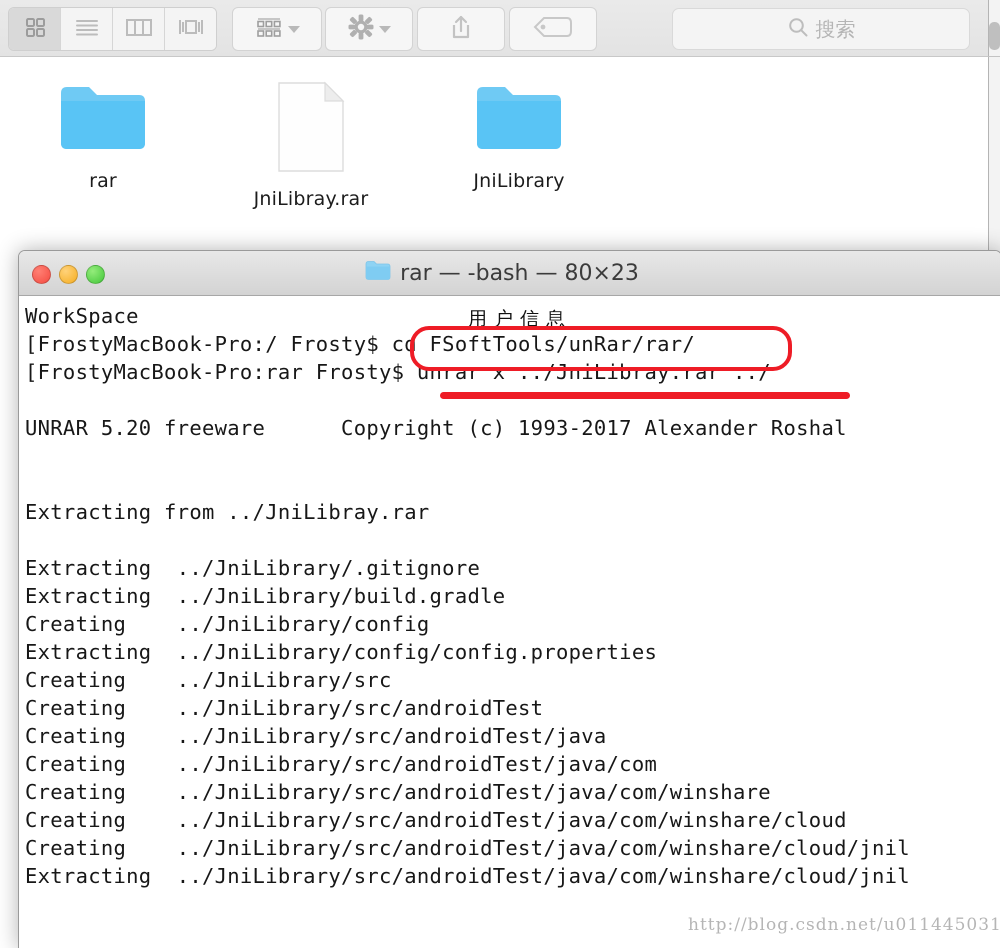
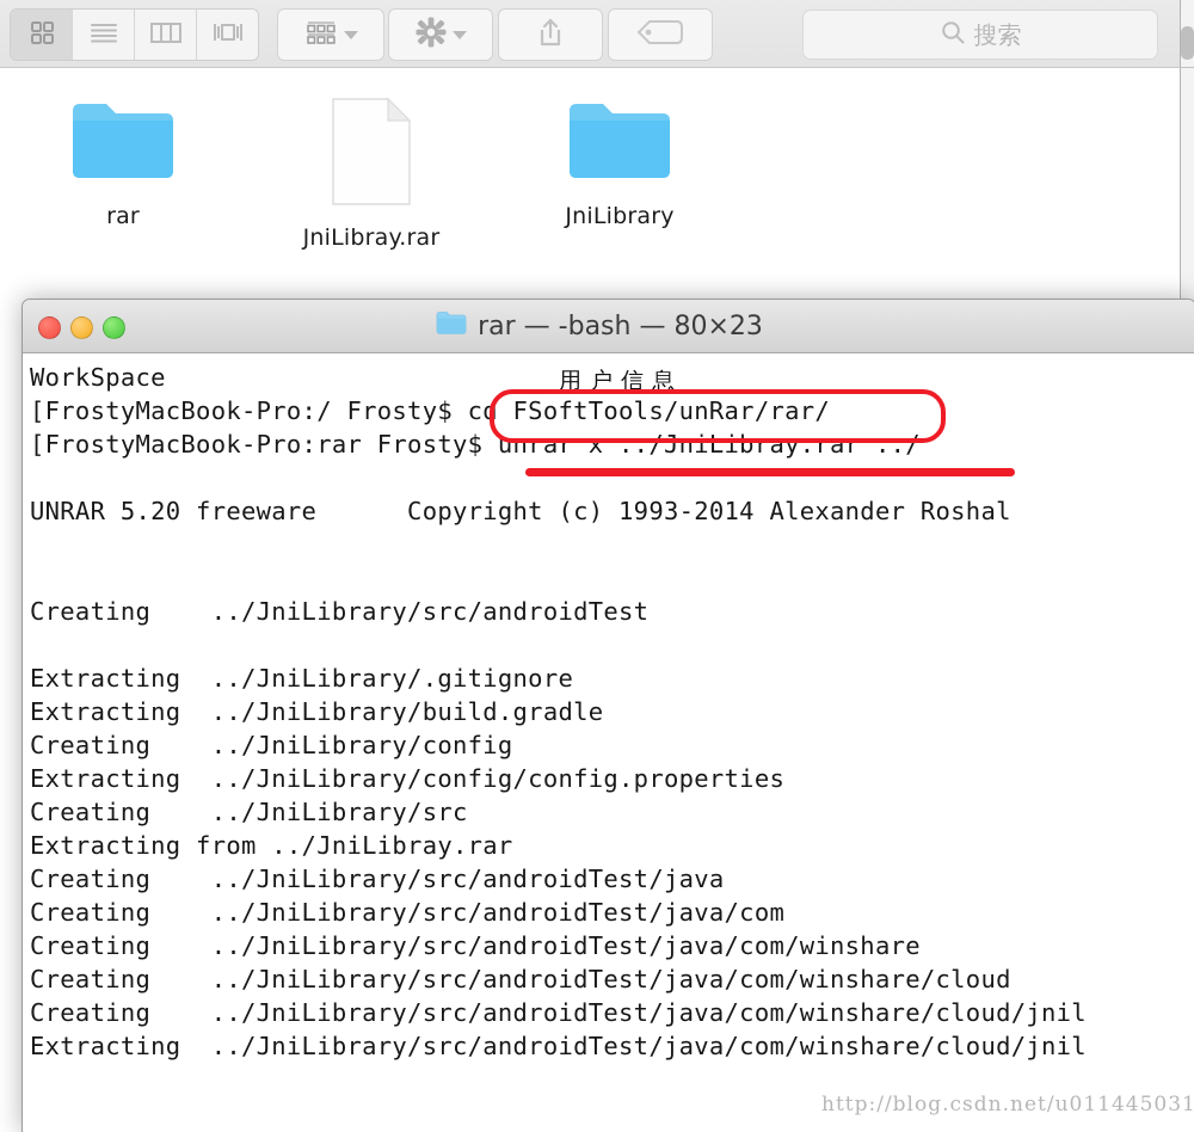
  搜索
  rar
  JniLibray.rar
  JniLibrary
  rar — -bash — 80×23
  WorkSpace
  [FrostyMacBook-Pro:/ Frosty$ cd FSoftTools/unRar/rar/
  [FrostyMacBook-Pro:rar Frosty$ unrar x ../JniLibray.rar ../
- UNRAR 5.20 freeware Copyright (c) 1993-2017 Alexander Roshal
+ UNRAR 5.20 freeware Copyright (c) 1993-2014 Alexander Roshal
- Extracting from ../JniLibray.rar
+ Creating ../JniLibrary/src/androidTest
  Extracting ../JniLibrary/.gitignore
  Extracting ../JniLibrary/build.gradle
  Creating ../JniLibrary/config
  Extracting ../JniLibrary/config/config.properties
  Creating ../JniLibrary/src
- Creating ../JniLibrary/src/androidTest
+ Extracting from ../JniLibray.rar
  Creating ../JniLibrary/src/androidTest/java
  Creating ../JniLibrary/src/androidTest/java/com
  Creating ../JniLibrary/src/androidTest/java/com/winshare
  Creating ../JniLibrary/src/androidTest/java/com/winshare/cloud
  Creating ../JniLibrary/src/androidTest/java/com/winshare/cloud/jnil
  Extracting ../JniLibrary/src/androidTest/java/com/winshare/cloud/jnil
  用户信息
  http://blog.csdn.net/u011445031
